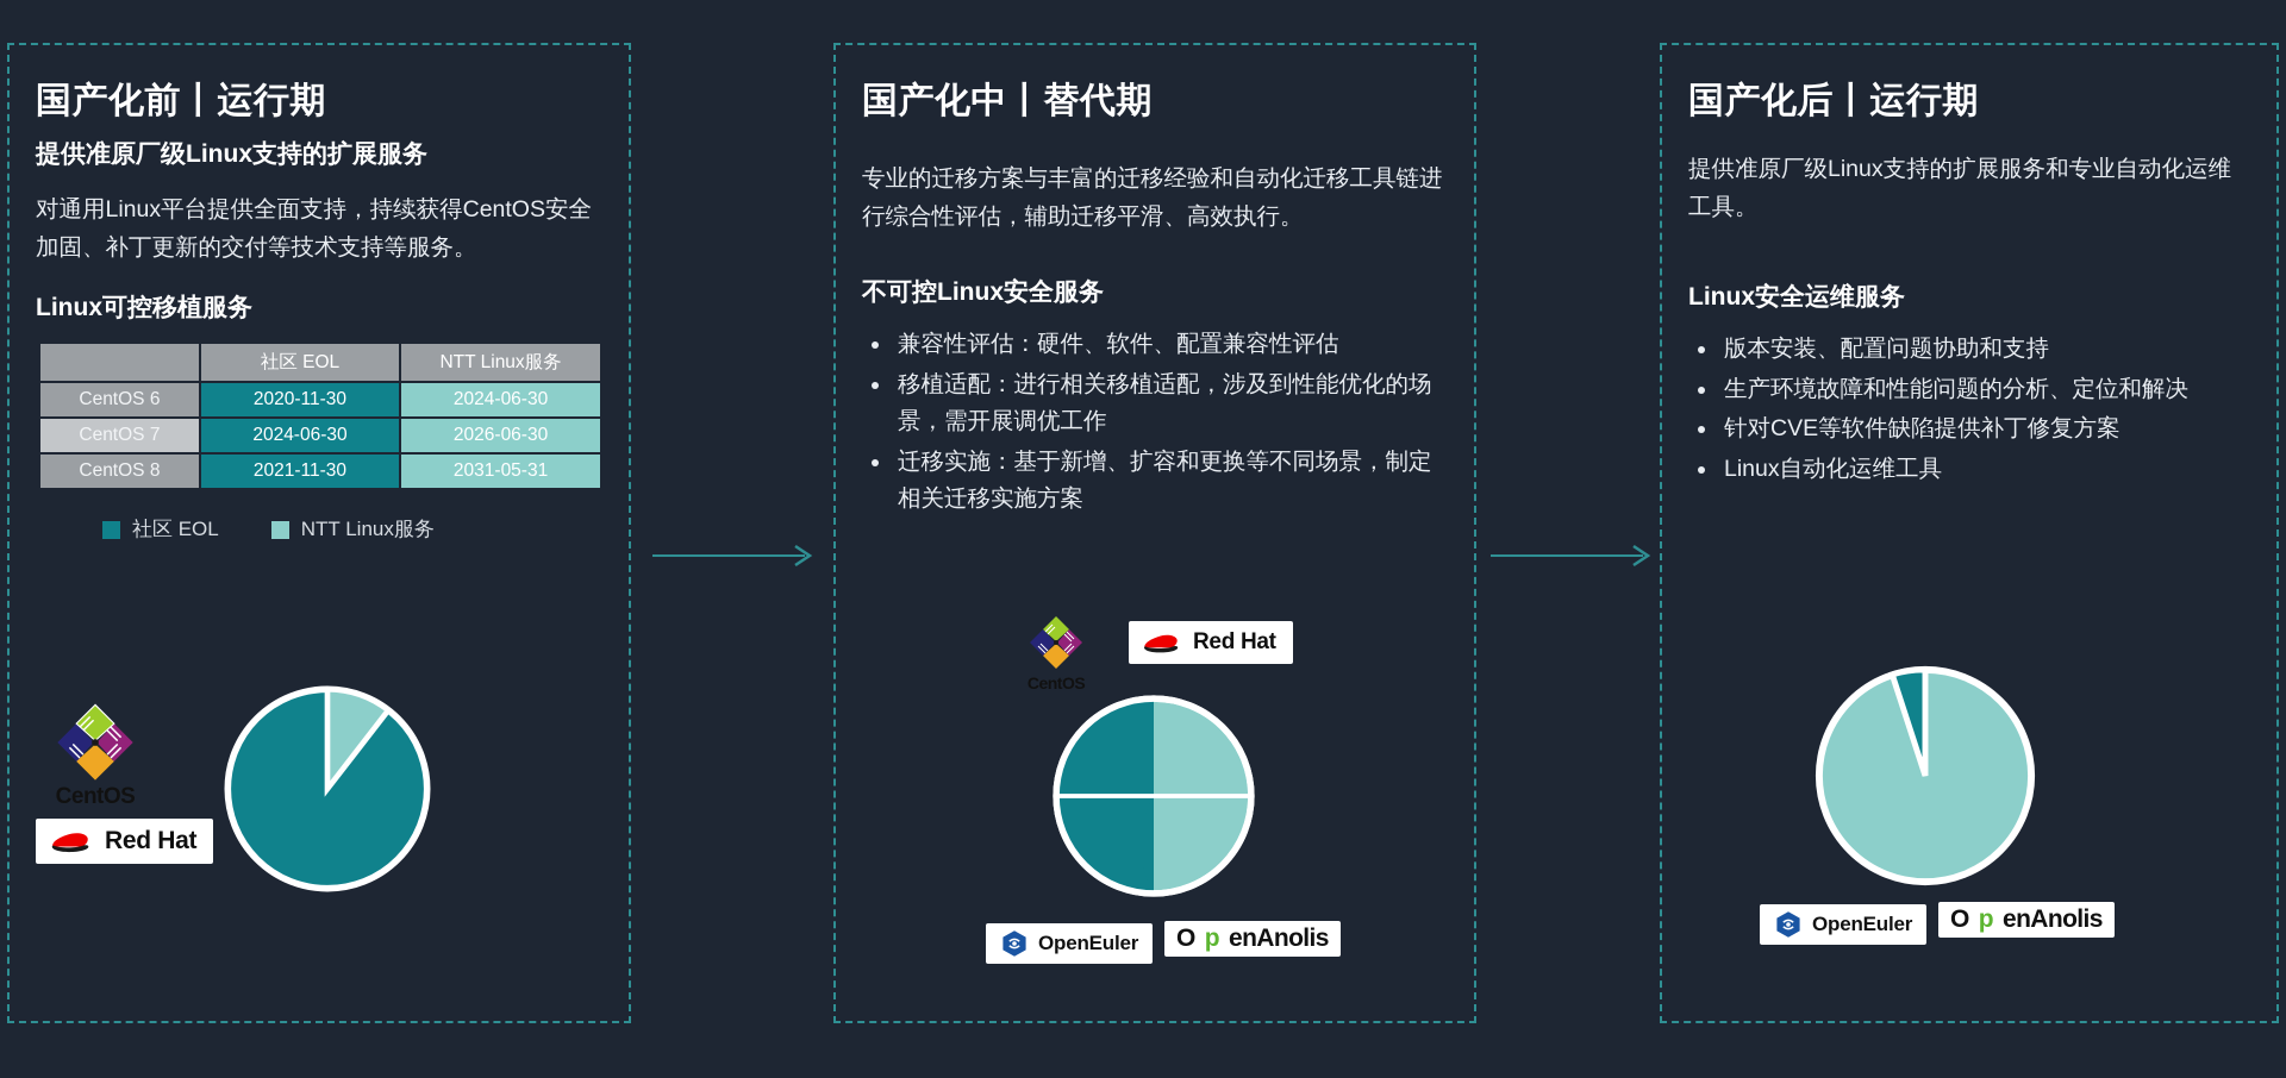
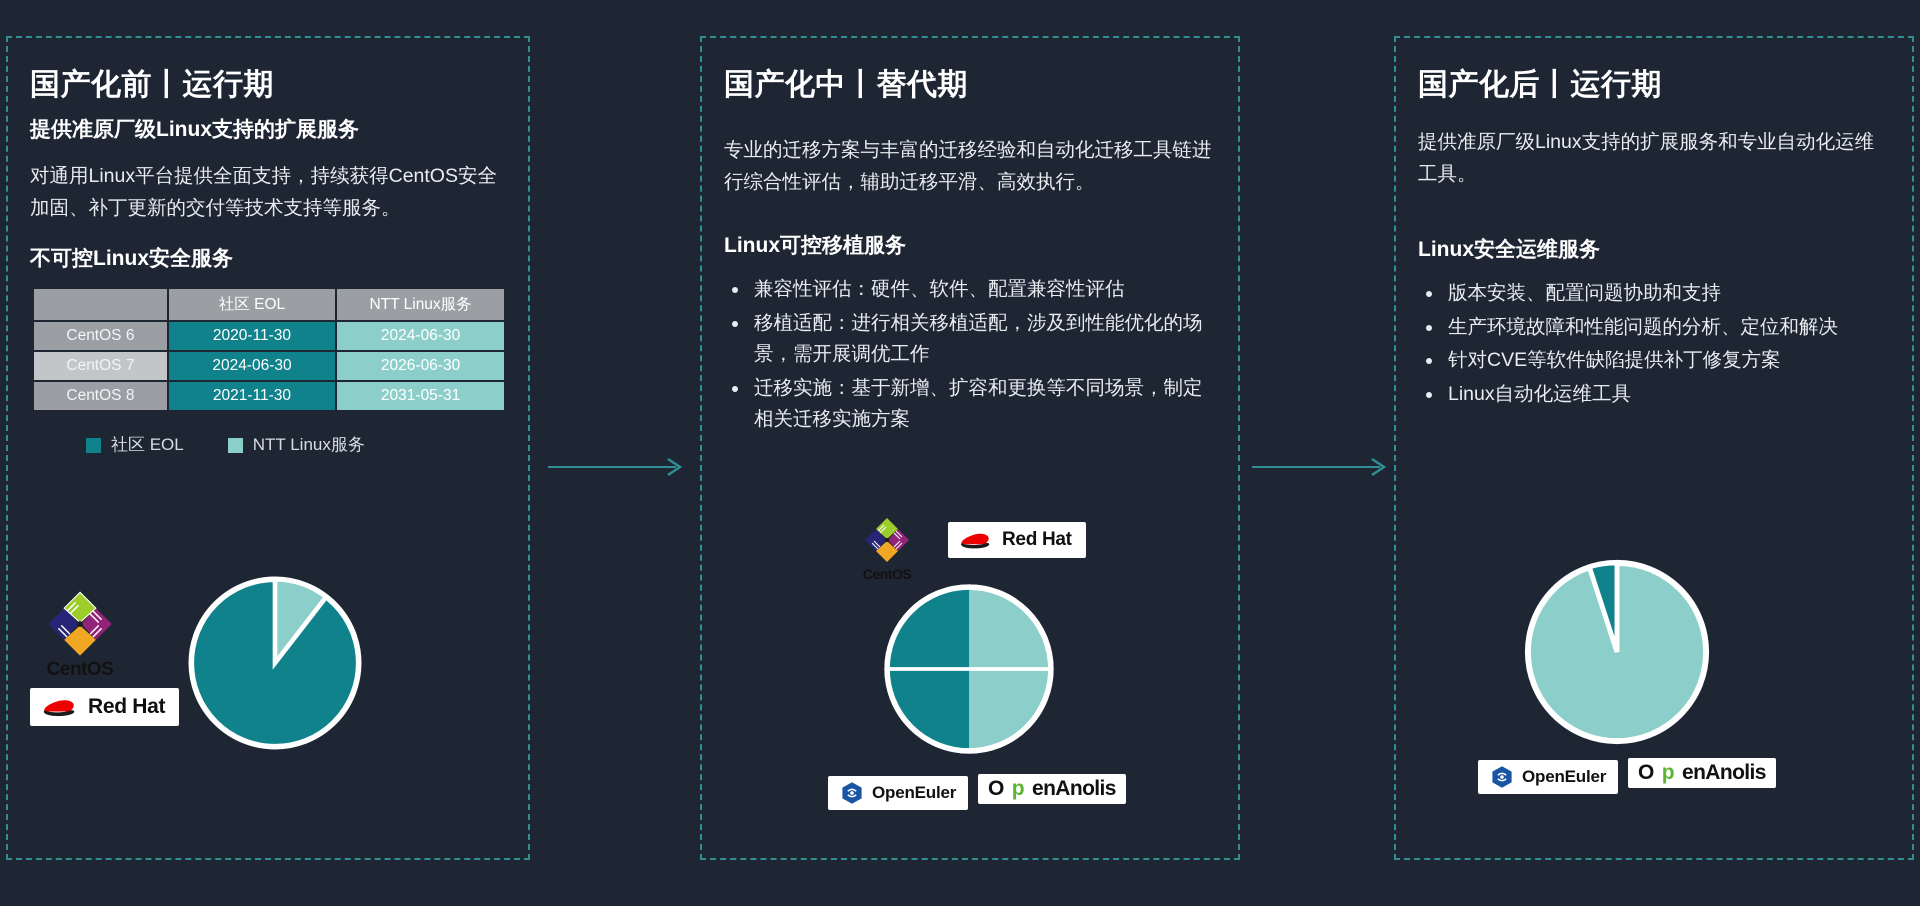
  国产化前丨运行期
  提供准原厂级Linux支持的扩展服务
  对通用Linux平台提供全面支持，持续获得CentOS安全加固、补丁更新的交付等技术支持等服务。
- Linux可控移植服务
+ 不可控Linux安全服务
  	社区 EOL	NTT Linux服务
  CentOS 6	2020-11-30	2024-06-30
  CentOS 7	2024-06-30	2026-06-30
  CentOS 8	2021-11-30	2031-05-31
  社区 EOL
  NTT Linux服务
  CentOS
  Red Hat
  国产化中丨替代期
  专业的迁移方案与丰富的迁移经验和自动化迁移工具链进行综合性评估，辅助迁移平滑、高效执行。
- 不可控Linux安全服务
+ Linux可控移植服务
  兼容性评估：硬件、软件、配置兼容性评估
  移植适配：进行相关移植适配，涉及到性能优化的场景，需开展调优工作
  迁移实施：基于新增、扩容和更换等不同场景，制定相关迁移实施方案
  CentOS
  Red Hat
  OpenEuler
  O
  p
  enAnolis
  国产化后丨运行期
  提供准原厂级Linux支持的扩展服务和专业自动化运维工具。
  Linux安全运维服务
  版本安装、配置问题协助和支持
  生产环境故障和性能问题的分析、定位和解决
  针对CVE等软件缺陷提供补丁修复方案
  Linux自动化运维工具
  OpenEuler
  O
  p
  enAnolis
